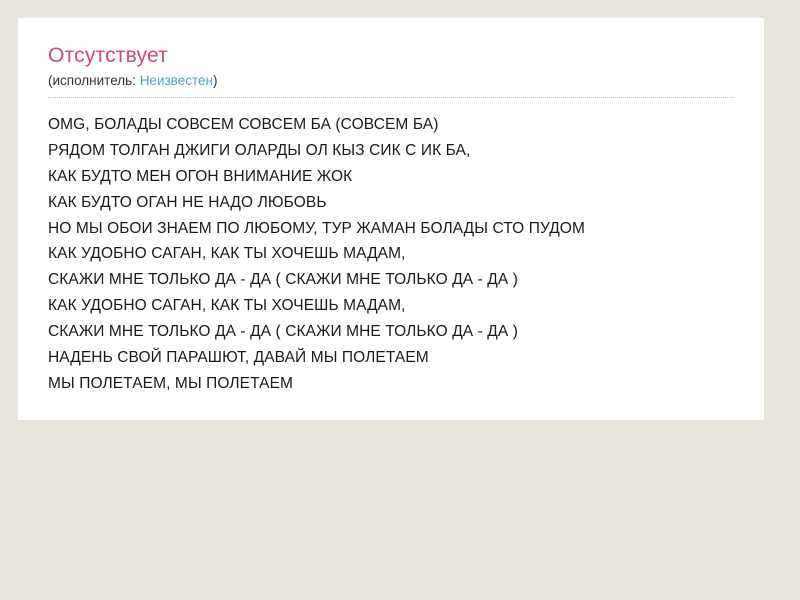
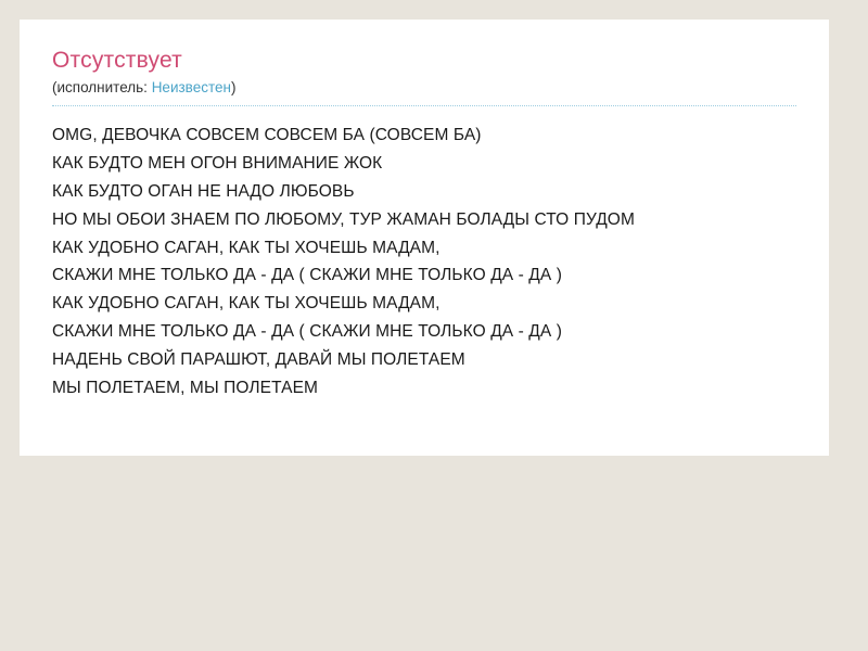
  Отсутствует
  (исполнитель: Неизвестен)
- OMG, БОЛАДЫ СОВСЕМ СОВСЕМ БА (СОВСЕМ БА)
+ OMG, ДЕВОЧКА СОВСЕМ СОВСЕМ БА (СОВСЕМ БА)
- РЯДОМ ТОЛГАН ДЖИГИ ОЛАРДЫ ОЛ КЫЗ СИК С ИК БА,
  КАК БУДТО МЕН ОГОН ВНИМАНИЕ ЖОК
  КАК БУДТО ОГАН НЕ НАДО ЛЮБОВЬ
  НО МЫ ОБОИ ЗНАЕМ ПО ЛЮБОМУ, ТУР ЖАМАН БОЛАДЫ СТО ПУДОМ
  КАК УДОБНО САГАН, КАК ТЫ ХОЧЕШЬ МАДАМ,
  СКАЖИ МНЕ ТОЛЬКО ДА - ДА ( СКАЖИ МНЕ ТОЛЬКО ДА - ДА )
  КАК УДОБНО САГАН, КАК ТЫ ХОЧЕШЬ МАДАМ,
  СКАЖИ МНЕ ТОЛЬКО ДА - ДА ( СКАЖИ МНЕ ТОЛЬКО ДА - ДА )
  НАДЕНЬ СВОЙ ПАРАШЮТ, ДАВАЙ МЫ ПОЛЕТАЕМ
  МЫ ПОЛЕТАЕМ, МЫ ПОЛЕТАЕМ
